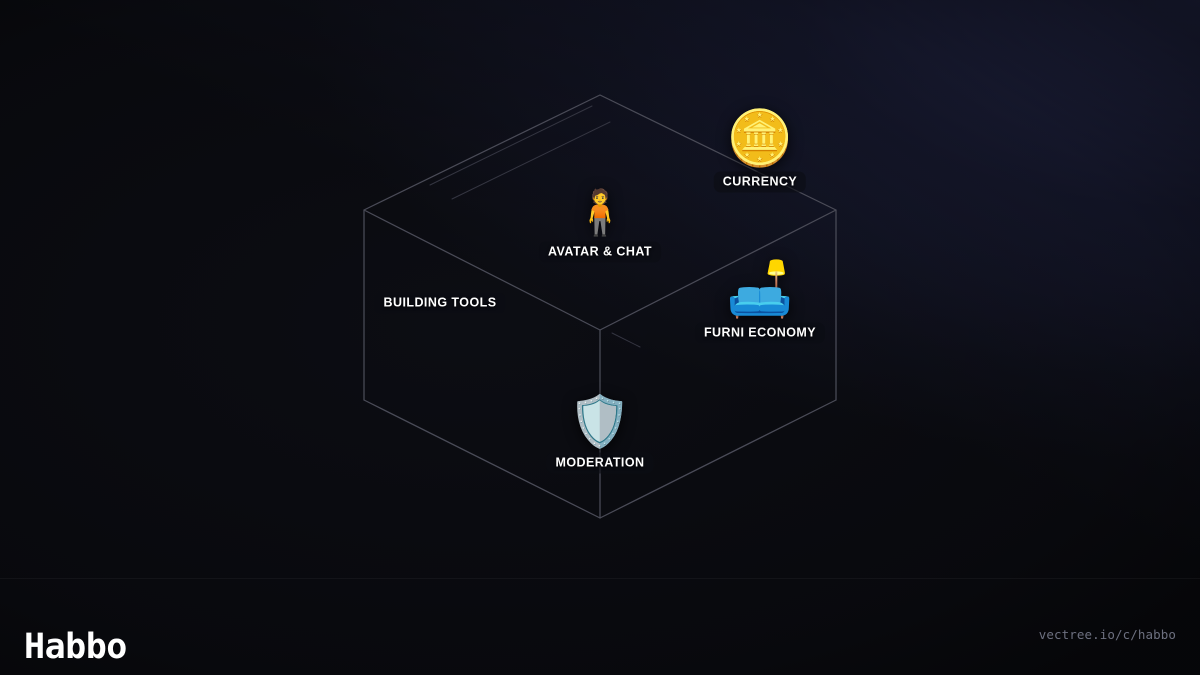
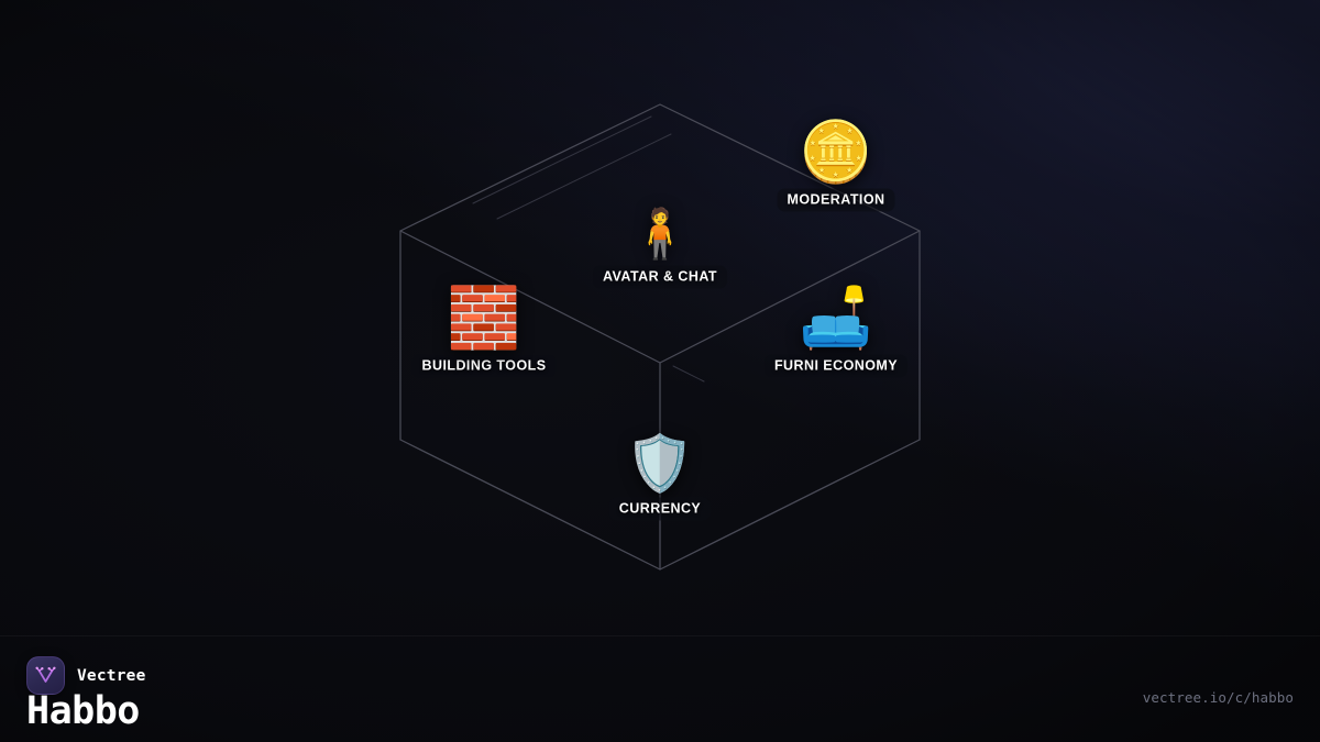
  🪙
- CURRENCY
+ MODERATION
  🧍
  AVATAR & CHAT
+ 🧱
  BUILDING TOOLS
  🛋️
  FURNI ECONOMY
  🛡️
- MODERATION
+ CURRENCY
+ Vectree
  Habbo
  vectree.io/c/habbo
